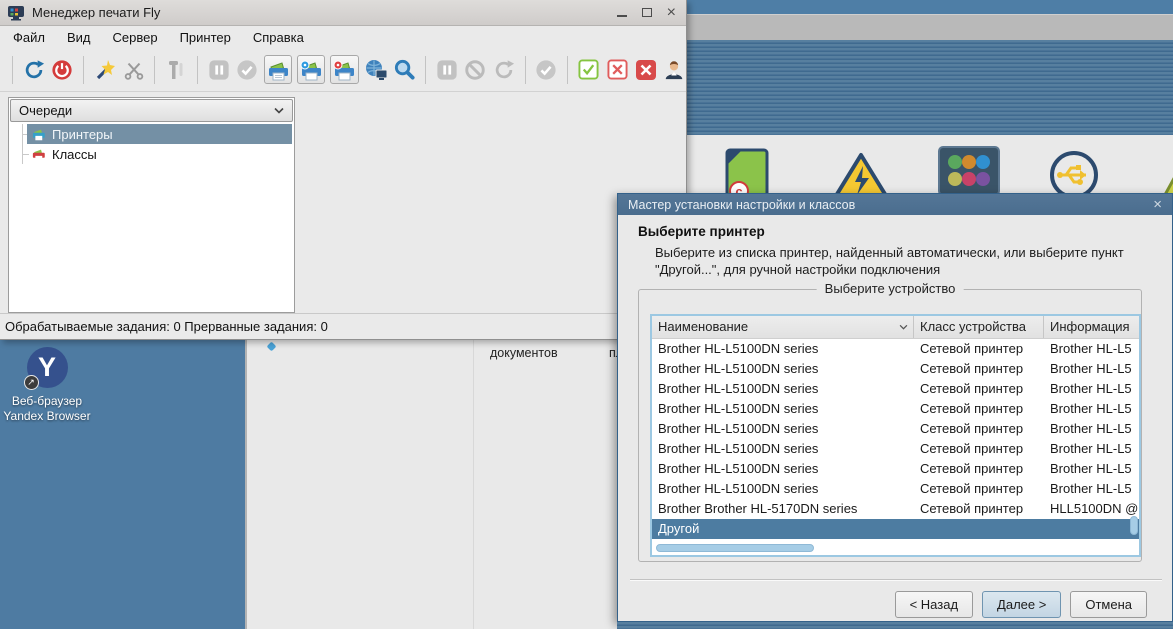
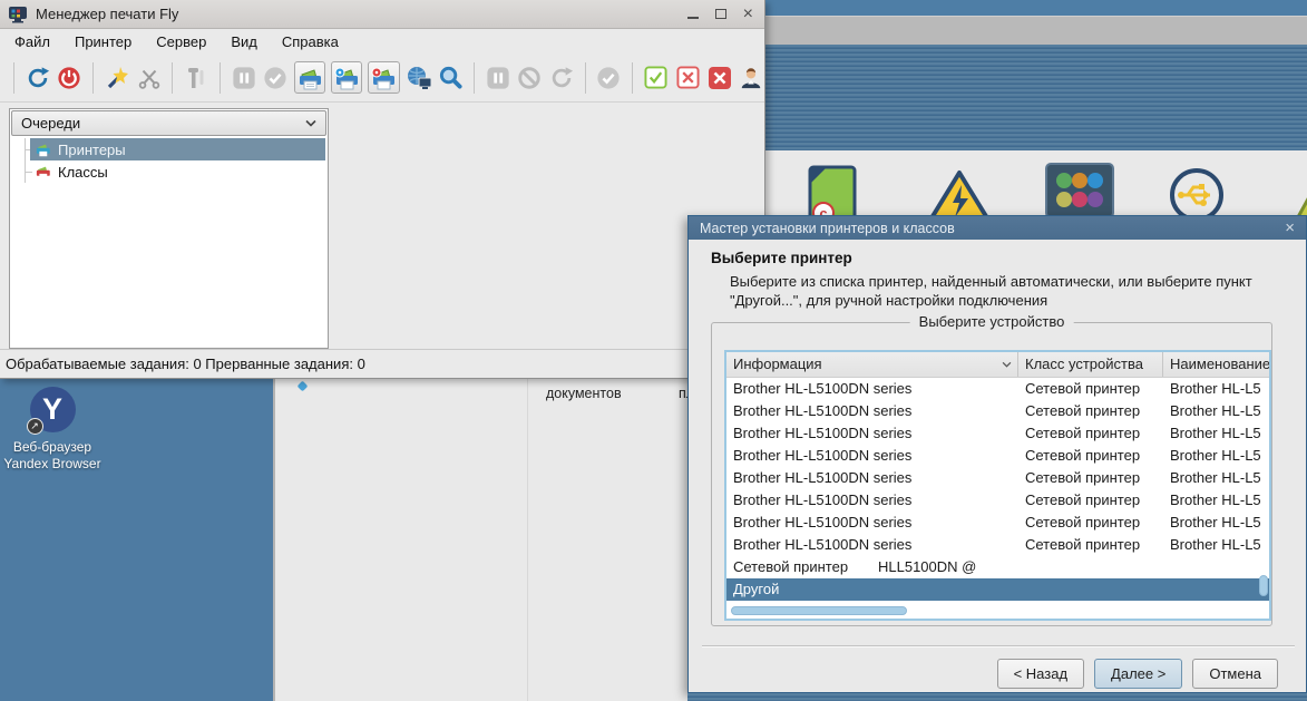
  c
  документов
  Y
  ↗
  Веб-браузер
  Yandex Browser
  Менеджер печати Fly
  ×
  Файл
- Вид
+ Принтер
  Сервер
- Принтер
+ Вид
  Справка
  Очереди
  Принтеры
  Классы
  Обрабатываемые задания: 0 Прерванные задания: 0
- Мастер установки настройки и классов
+ Мастер установки принтеров и классов
  ×
  Выберите принтер
  Выберите из списка принтер, найденный автоматически, или выберите пункт
  "Другой...", для ручной настройки подключения
  Выберите устройство
- Наименование
+ Информация
  Класс устройства
- Информация
+ Наименование
  Brother HL-L5100DN series
  Сетевой принтер
  Brother HL-L5
  Brother HL-L5100DN series
  Сетевой принтер
  Brother HL-L5
  Brother HL-L5100DN series
  Сетевой принтер
  Brother HL-L5
  Brother HL-L5100DN series
  Сетевой принтер
  Brother HL-L5
  Brother HL-L5100DN series
  Сетевой принтер
  Brother HL-L5
  Brother HL-L5100DN series
  Сетевой принтер
  Brother HL-L5
  Brother HL-L5100DN series
  Сетевой принтер
  Brother HL-L5
  Brother HL-L5100DN series
  Сетевой принтер
  Brother HL-L5
- Brother Brother HL-5170DN series
  Сетевой принтер
  HLL5100DN @
  Другой
  < Назад
  Далее >
  Отмена
